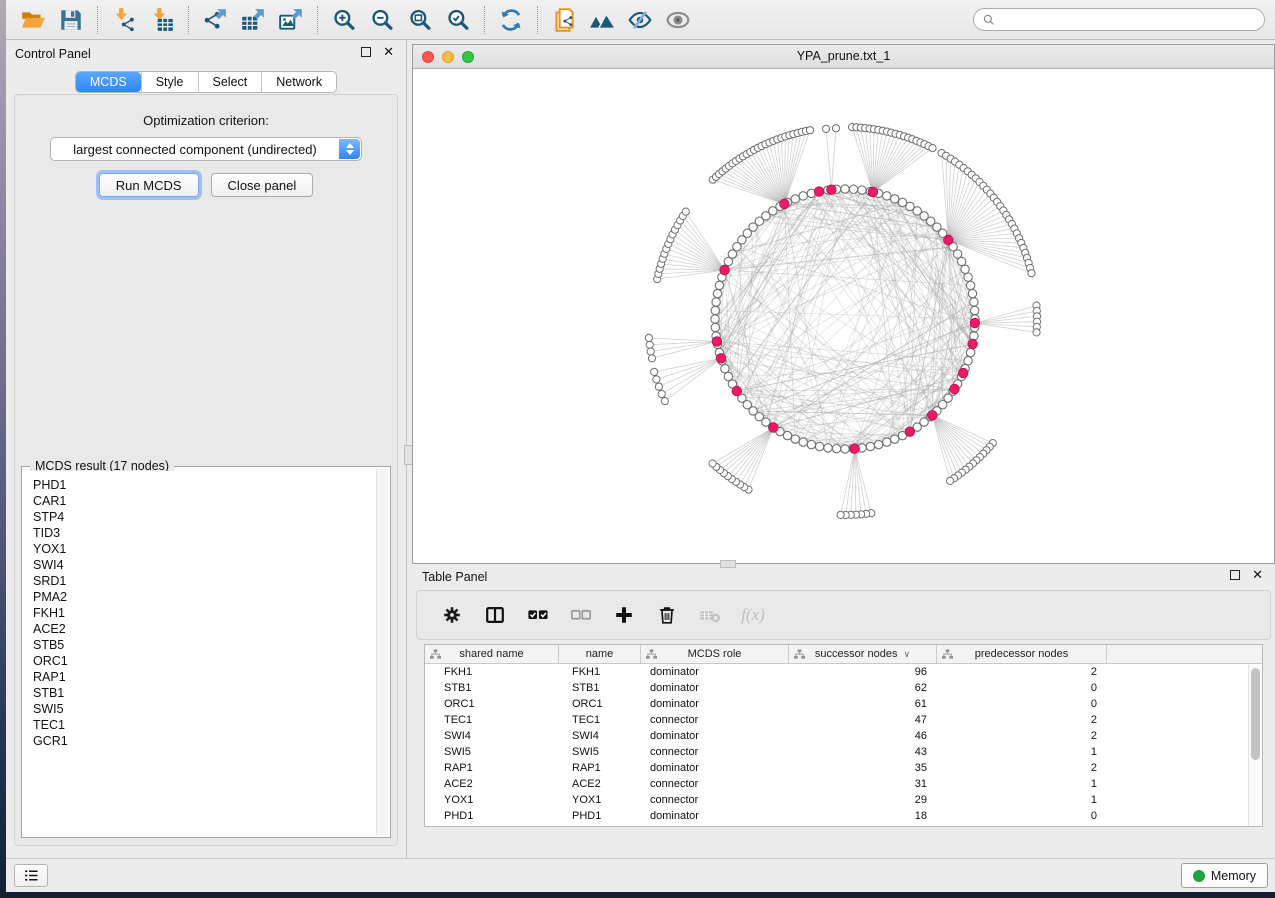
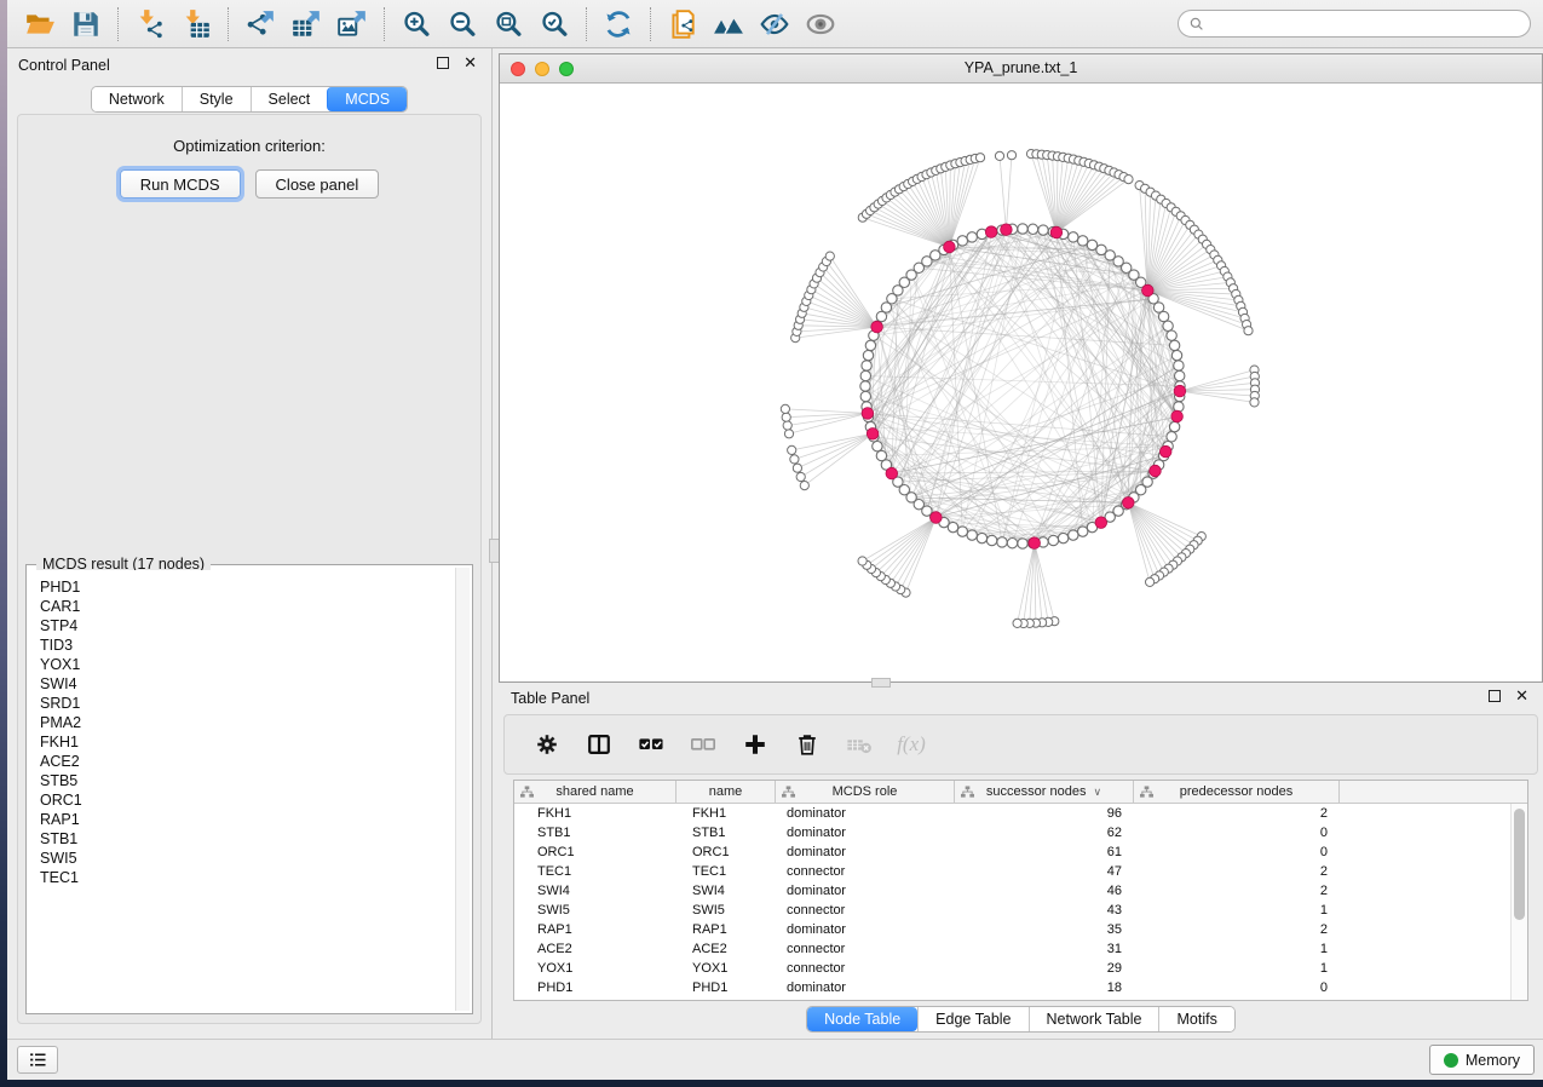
  Control Panel
  ✕
- MCDS
+ Network
  Style
  Select
- Network
+ MCDS
  Optimization criterion:
- largest connected component (undirected)
  Run MCDS
  Close panel
  MCDS result (17 nodes)
  PHD1
  CAR1
  STP4
  TID3
  YOX1
  SWI4
  SRD1
  PMA2
  FKH1
  ACE2
  STB5
  ORC1
  RAP1
  STB1
  SWI5
  TEC1
- GCR1
  YPA_prune.txt_1
  Table Panel
  ✕
  f(x)
  shared name
  name
  MCDS role
  successor nodes
  ∨
  predecessor nodes
  FKH1
  FKH1
  dominator
  96
  2
  STB1
  STB1
  dominator
  62
  0
  ORC1
  ORC1
  dominator
  61
  0
  TEC1
  TEC1
  connector
  47
  2
  SWI4
  SWI4
  dominator
  46
  2
  SWI5
  SWI5
  connector
  43
  1
  RAP1
  RAP1
  dominator
  35
  2
  ACE2
  ACE2
  connector
  31
  1
  YOX1
  YOX1
  connector
  29
  1
  PHD1
  PHD1
  dominator
  18
  0
+ Node Table
+ Edge Table
+ Network Table
+ Motifs
  Memory
